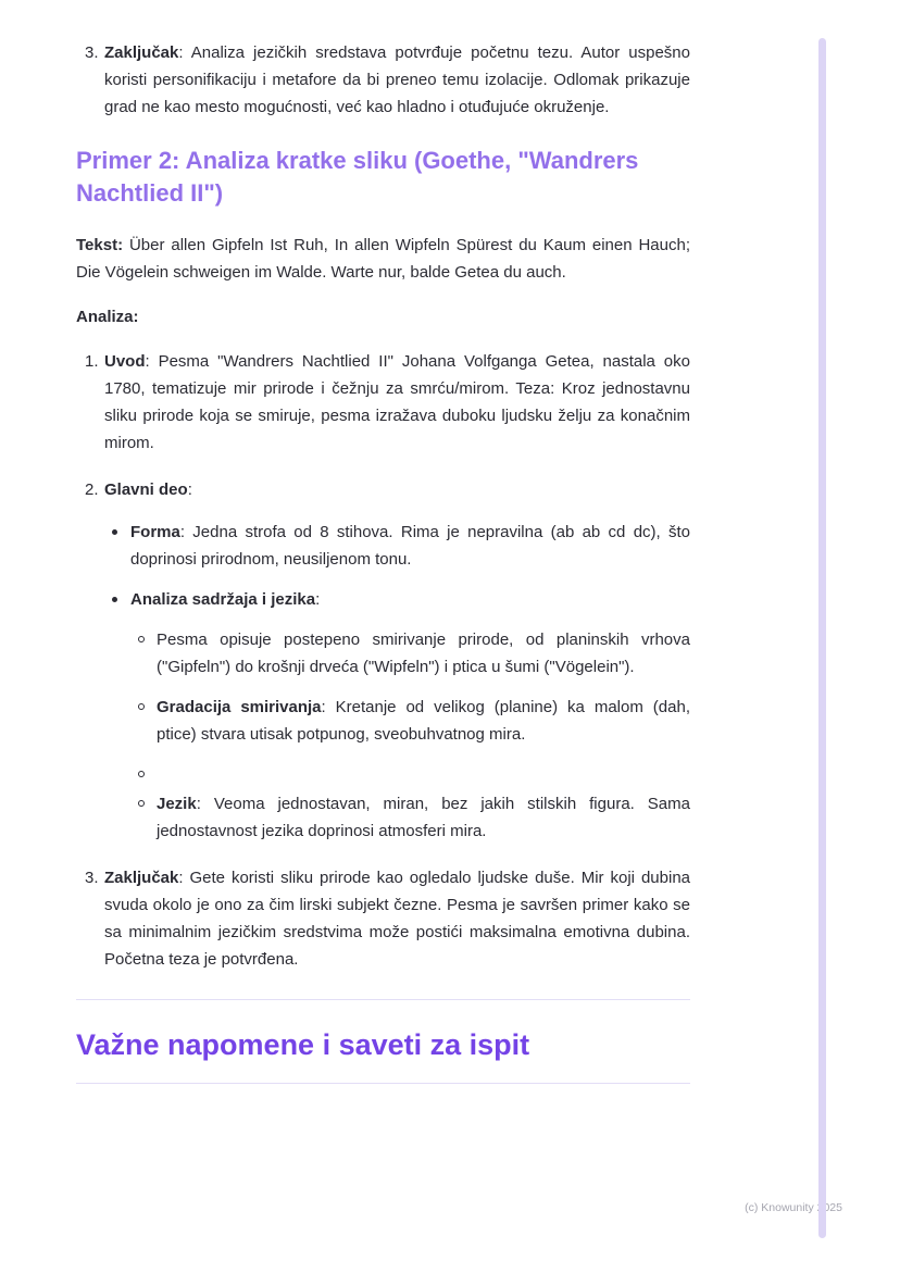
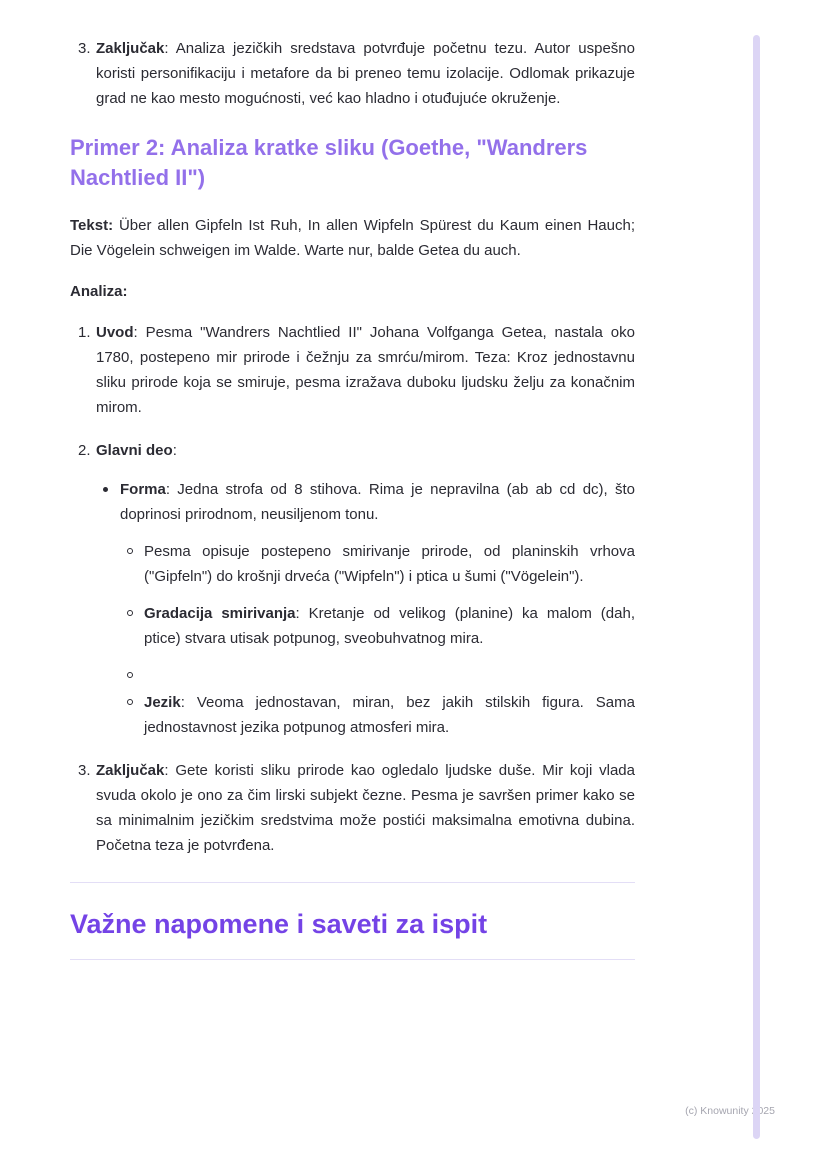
  3.
  Zaključak: Analiza jezičkih sredstava potvrđuje početnu tezu. Autor uspešno koristi personifikaciju i metafore da bi preneo temu izolacije. Odlomak prikazuje grad ne kao mesto mogućnosti, već kao hladno i otuđujuće okruženje.
  Primer 2: Analiza kratke sliku (Goethe, "Wandrers Nachtlied II")
  Tekst: Über allen Gipfeln Ist Ruh, In allen Wipfeln Spürest du Kaum einen Hauch; Die Vögelein schweigen im Walde. Warte nur, balde Getea du auch.
  Analiza:
  1.
- Uvod: Pesma "Wandrers Nachtlied II" Johana Volfganga Getea, nastala oko 1780, tematizuje mir prirode i čežnju za smrću/mirom. Teza: Kroz jednostavnu sliku prirode koja se smiruje, pesma izražava duboku ljudsku želju za konačnim mirom.
+ Uvod: Pesma "Wandrers Nachtlied II" Johana Volfganga Getea, nastala oko 1780, postepeno mir prirode i čežnju za smrću/mirom. Teza: Kroz jednostavnu sliku prirode koja se smiruje, pesma izražava duboku ljudsku želju za konačnim mirom.
  2.
  Glavni deo:
  Forma: Jedna strofa od 8 stihova. Rima je nepravilna (ab ab cd dc), što doprinosi prirodnom, neusiljenom tonu.
- Analiza sadržaja i jezika:
  Pesma opisuje postepeno smirivanje prirode, od planinskih vrhova ("Gipfeln") do krošnji drveća ("Wipfeln") i ptica u šumi ("Vögelein").
  Gradacija smirivanja: Kretanje od velikog (planine) ka malom (dah, ptice) stvara utisak potpunog, sveobuhvatnog mira.
- Jezik: Veoma jednostavan, miran, bez jakih stilskih figura. Sama jednostavnost jezika doprinosi atmosferi mira.
+ Jezik: Veoma jednostavan, miran, bez jakih stilskih figura. Sama jednostavnost jezika potpunog atmosferi mira.
  3.
- Zaključak: Gete koristi sliku prirode kao ogledalo ljudske duše. Mir koji dubina svuda okolo je ono za čim lirski subjekt čezne. Pesma je savršen primer kako se sa minimalnim jezičkim sredstvima može postići maksimalna emotivna dubina. Početna teza je potvrđena.
+ Zaključak: Gete koristi sliku prirode kao ogledalo ljudske duše. Mir koji vlada svuda okolo je ono za čim lirski subjekt čezne. Pesma je savršen primer kako se sa minimalnim jezičkim sredstvima može postići maksimalna emotivna dubina. Početna teza je potvrđena.
  Važne napomene i saveti za ispit
  (c) Knowunity025
